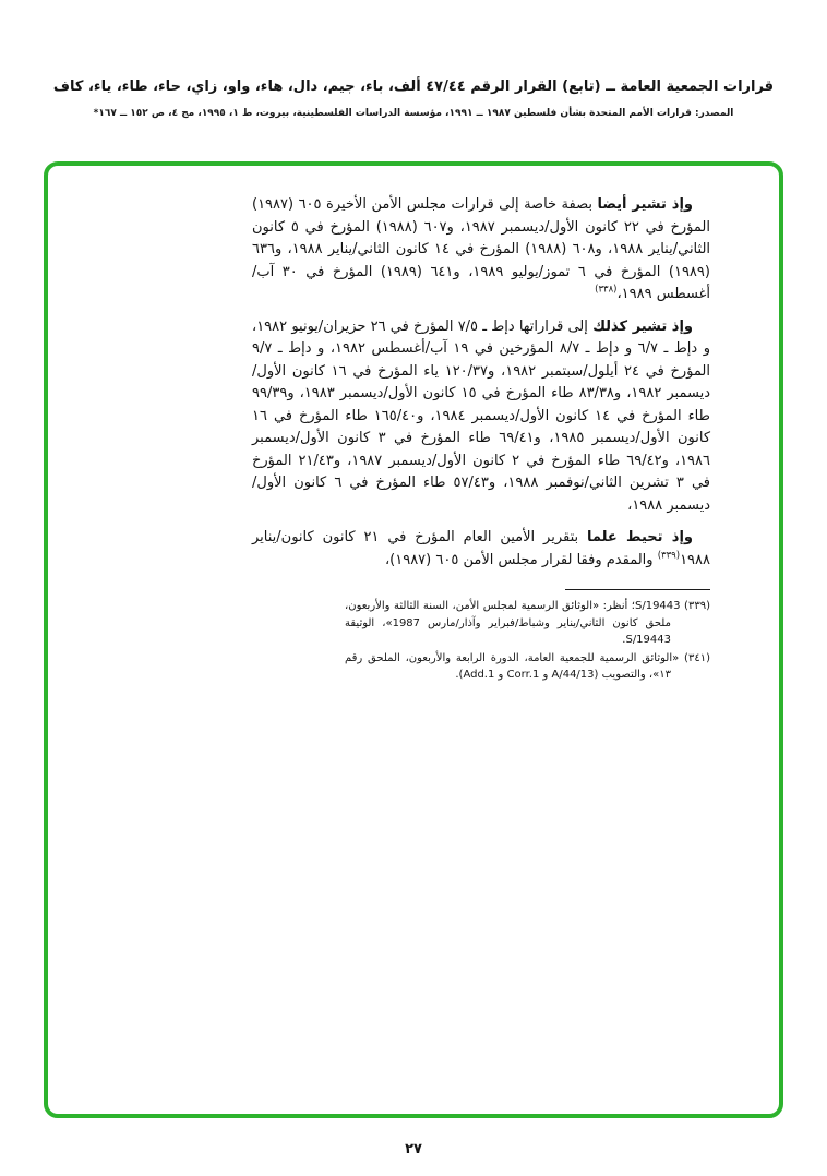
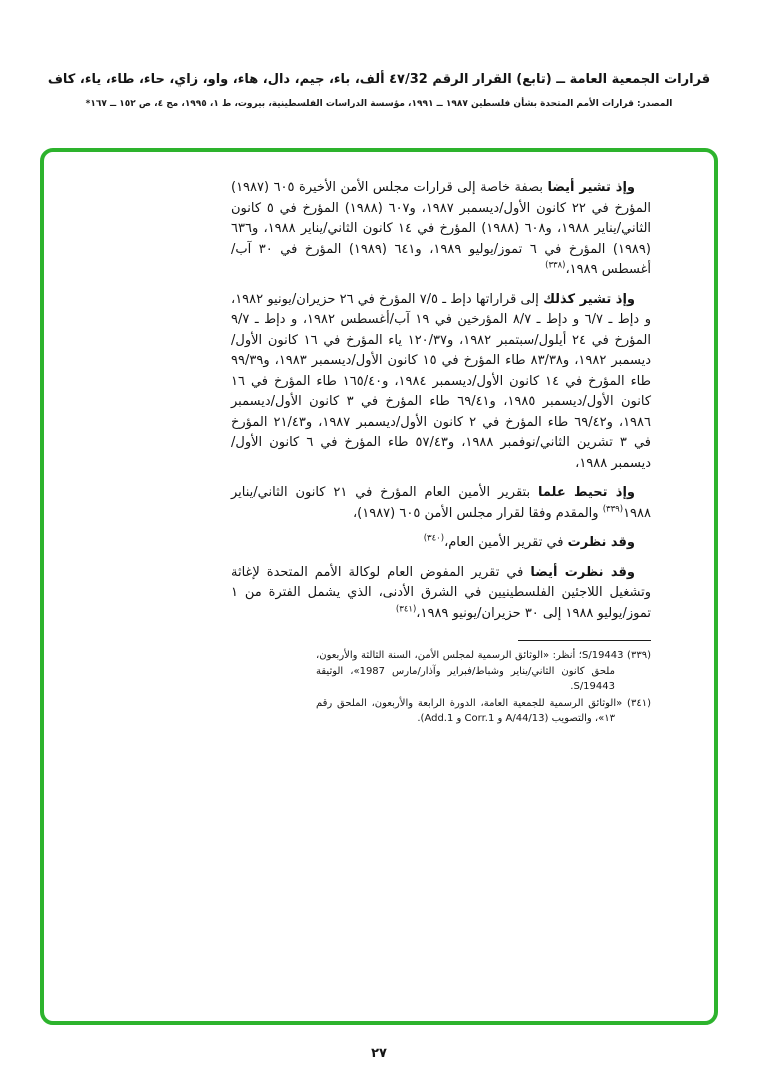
- قرارات الجمعية العامة ــ (تابع) القرار الرقم ٤٧/٤٤ ألف، باء، جيم، دال، هاء، واو، زاي، حاء، طاء، ياء، كاف
+ قرارات الجمعية العامة ــ (تابع) القرار الرقم ٤٧/32 ألف، باء، جيم، دال، هاء، واو، زاي، حاء، طاء، ياء، كاف
  المصدر: قرارات الأمم المتحدة بشأن فلسطين ١٩٨٧ ــ ١٩٩١، مؤسسة الدراسات الفلسطينية، بيروت، ط ١، ١٩٩٥، مج ٤، ص ١٥٢ ــ ١٦٧*
  وإذ تشير أيضا بصفة خاصة إلى قرارات مجلس الأمن الأخيرة ٦٠٥ (١٩٨٧) المؤرخ في ٢٢ كانون الأول/ديسمبر ١٩٨٧، و٦٠٧ (١٩٨٨) المؤرخ في ٥ كانون الثاني/يناير ١٩٨٨، و٦٠٨ (١٩٨٨) المؤرخ في ١٤ كانون الثاني/يناير ١٩٨٨، و٦٣٦ (١٩٨٩) المؤرخ في ٦ تموز/يوليو ١٩٨٩، و٦٤١ (١٩٨٩) المؤرخ في ٣٠ آب/أغسطس ١٩٨٩،(٣٣٨)
  وإذ تشير كذلك إلى قراراتها دإط ـ ٧/٥ المؤرخ في ٢٦ حزيران/يونيو ١٩٨٢، و دإط ـ ٦/٧ و دإط ـ ٨/٧ المؤرخين في ١٩ آب/أغسطس ١٩٨٢، و دإط ـ ٩/٧ المؤرخ في ٢٤ أيلول/سبتمبر ١٩٨٢، و١٢٠/٣٧ ياء المؤرخ في ١٦ كانون الأول/ديسمبر ١٩٨٢، و٨٣/٣٨ طاء المؤرخ في ١٥ كانون الأول/ديسمبر ١٩٨٣، و٩٩/٣٩ طاء المؤرخ في ١٤ كانون الأول/ديسمبر ١٩٨٤، و١٦٥/٤٠ طاء المؤرخ في ١٦ كانون الأول/ديسمبر ١٩٨٥، و٦٩/٤١ طاء المؤرخ في ٣ كانون الأول/ديسمبر ١٩٨٦، و٦٩/٤٢ طاء المؤرخ في ٢ كانون الأول/ديسمبر ١٩٨٧، و٢١/٤٣ المؤرخ في ٣ تشرين الثاني/نوفمبر ١٩٨٨، و٥٧/٤٣ طاء المؤرخ في ٦ كانون الأول/ديسمبر ١٩٨٨،
- وإذ تحيط علما بتقرير الأمين العام المؤرخ في ٢١ كانون كانون/يناير ١٩٨٨(٣٣٩) والمقدم وفقا لقرار مجلس الأمن ٦٠٥ (١٩٨٧)،
+ وإذ تحيط علما بتقرير الأمين العام المؤرخ في ٢١ كانون الثاني/يناير ١٩٨٨(٣٣٩) والمقدم وفقا لقرار مجلس الأمن ٦٠٥ (١٩٨٧)،
+ وقد نظرت في تقرير الأمين العام،(٣٤٠)
+ وقد نظرت أيضا في تقرير المفوض العام لوكالة الأمم المتحدة لإغاثة وتشغيل اللاجئين الفلسطينيين في الشرق الأدنى، الذي يشمل الفترة من ١ تموز/يوليو ١٩٨٨ إلى ٣٠ حزيران/يونيو ١٩٨٩،(٣٤١)
  (٣٣٩) S/19443؛ أنظر: «الوثائق الرسمية لمجلس الأمن، السنة الثالثة والأربعون، ملحق كانون الثاني/يناير وشباط/فبراير وآذار/مارس 1987»، الوثيقة S/19443.
  (٣٤١) «الوثائق الرسمية للجمعية العامة، الدورة الرابعة والأربعون، الملحق رقم ١٣»، والتصويب (A/44/13 و Corr.1 و Add.1).
  ٢٧
